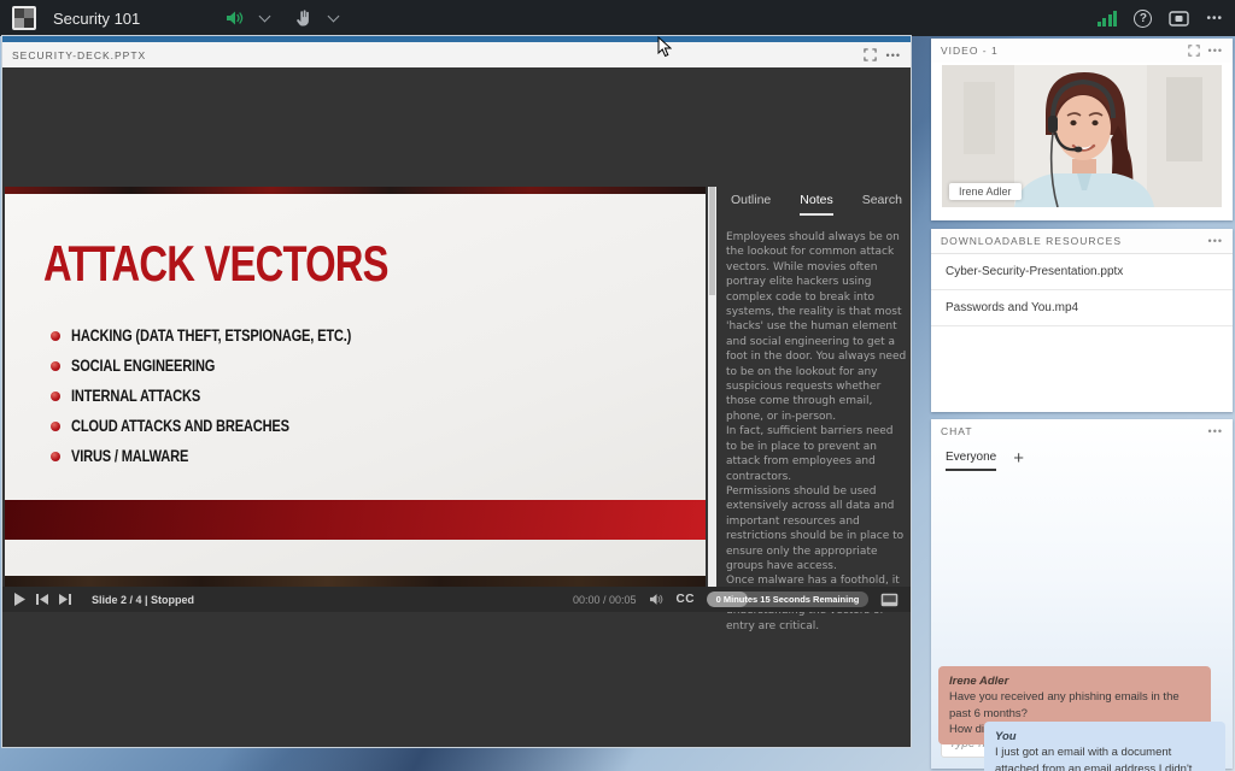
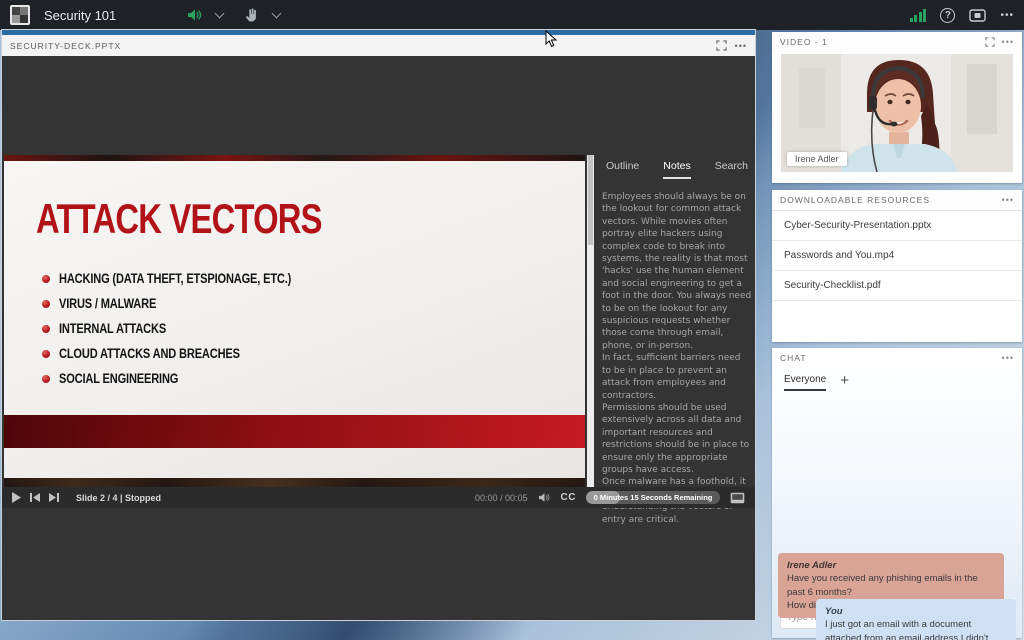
  Security 101
  ?
  •••
  SECURITY-DECK.PPTX
  •••
  ATTACK VECTORS
  HACKING (DATA THEFT, ETSPIONAGE, ETC.)
- SOCIAL ENGINEERING
+ VIRUS / MALWARE
  INTERNAL ATTACKS
  CLOUD ATTACKS AND BREACHES
- VIRUS / MALWARE
+ SOCIAL ENGINEERING
  Outline
  Notes
  Search
  Employees should always be on the lookout for common attack vectors. While movies often portray elite hackers using complex code to break into systems, the reality is that most 'hacks' use the human element and social engineering to get a foot in the door. You always need to be on the lookout for any suspicious requests whether those come through email, phone, or in-person.
  In fact, sufficient barriers need to be in place to prevent an attack from employees and contractors.
  Permissions should be used extensively across all data and important resources and restrictions should be in place to ensure only the appropriate groups have access.
  Slide 2 / 4 | Stopped
  00:00 / 00:05
  CC
  0 Minutes 15 Seconds Remaining
  VIDEO - 1
  •••
  Irene Adler
  DOWNLOADABLE RESOURCES
  •••
  Cyber-Security-Presentation.pptx
  Passwords and You.mp4
+ Security-Checklist.pdf
  CHAT
  •••
  Everyone
  +
  Irene Adler
  Have you received any phishing emails in the past 6 months?
  You
